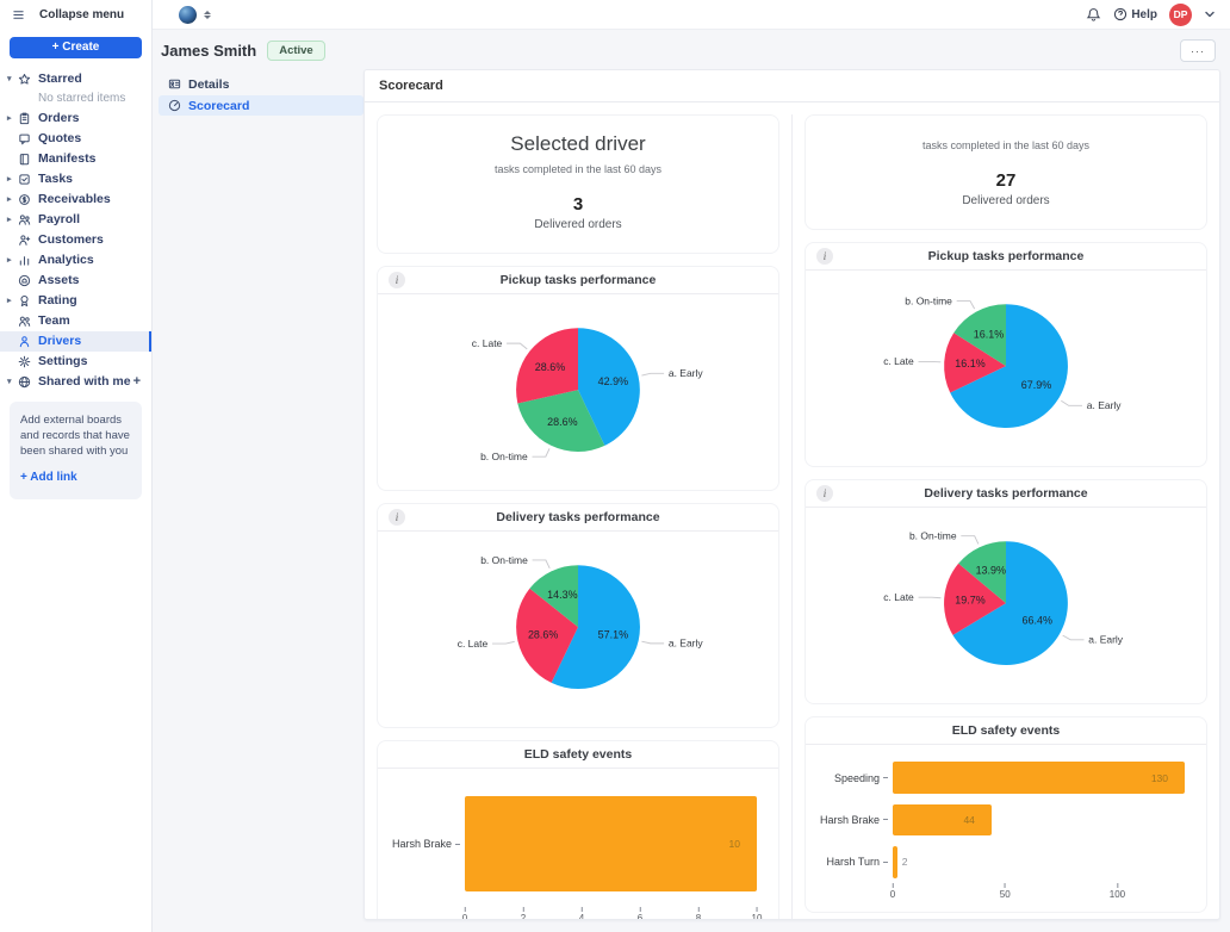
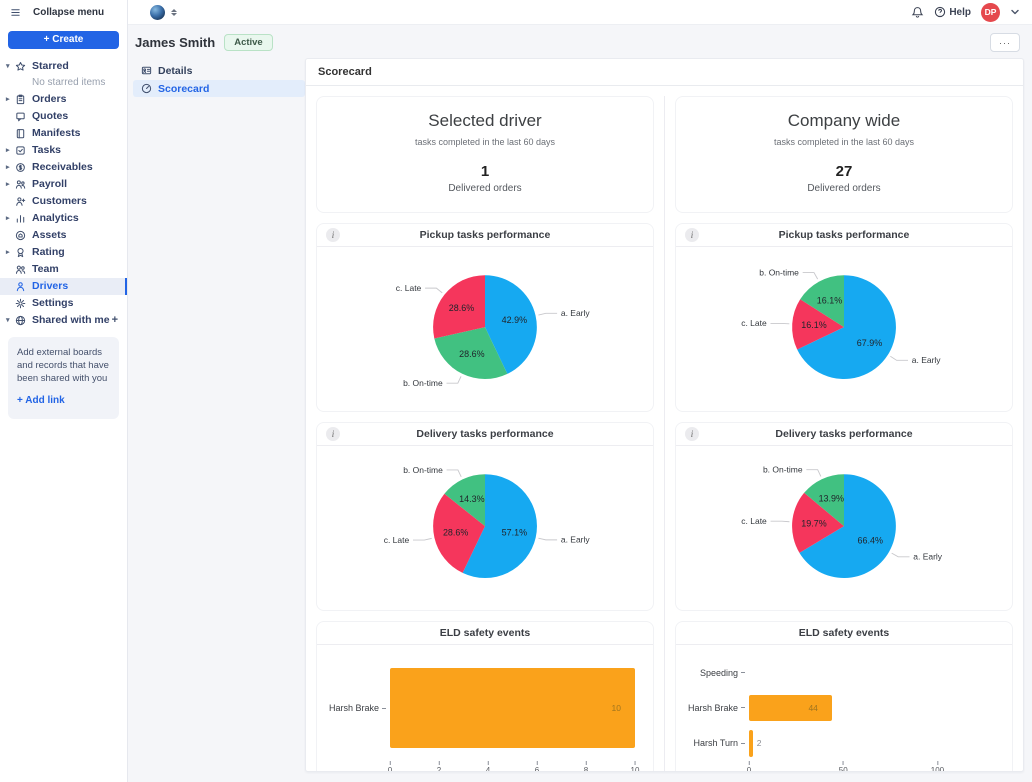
  Collapse menu
  + Create
  Starred
  No starred items
  Orders
  Quotes
  Manifests
  Tasks
  Receivables
  Payroll
  Customers
  Analytics
  Assets
  Rating
  Team
  Drivers
  Settings
  Shared with me
  +
  Add external boards and records that have been shared with you
  + Add link
  Help
  DP
  James Smith
  Active
  ···
  Details
  Scorecard
  Scorecard
  Selected driver
  tasks completed in the last 60 days
- 3
+ 1
  Delivered orders
  i
  Pickup tasks performance
  42.9%
  a. Early
  28.6%
  b. On-time
  28.6%
  c. Late
  i
  Delivery tasks performance
  57.1%
  a. Early
  28.6%
  c. Late
  14.3%
  b. On-time
  ELD safety events
  Harsh Brake
  10
  0
  2
  4
  6
  8
  10
+ Company wide
  tasks completed in the last 60 days
  27
  Delivered orders
  i
  Pickup tasks performance
  67.9%
  a. Early
  16.1%
  c. Late
  16.1%
  b. On-time
  i
  Delivery tasks performance
  66.4%
  a. Early
  19.7%
  c. Late
  13.9%
  b. On-time
  ELD safety events
  Speeding
- 130
  Harsh Brake
  44
  Harsh Turn
  2
  0
  50
  100
